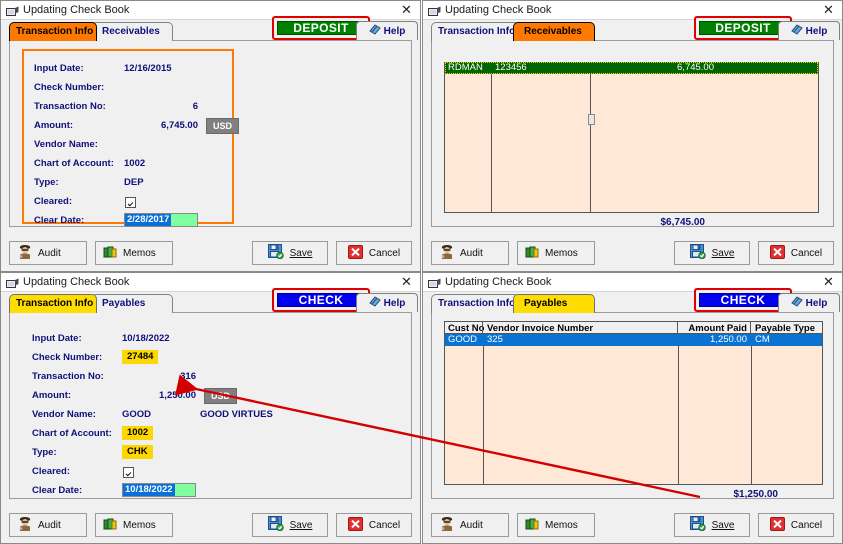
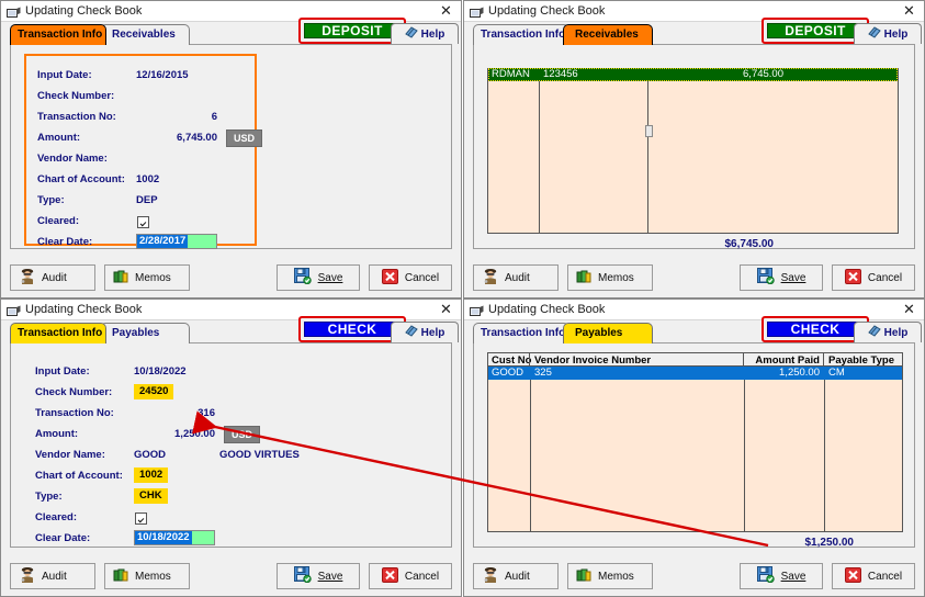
  Updating Check Book
  ✕
  Transaction Info
  Receivables
  DEPOSIT
  Help
  Input Date:
  12/16/2015
  Check Number:
  Transaction No:
  6
  Amount:
  6,745.00
  USD
  Vendor Name:
  Chart of Account:
  1002
  Type:
  DEP
  Cleared:
  Clear Date:
  2/28/2017
  Audit
  Memos
  Save
  Cancel
  Updating Check Book
  ✕
  Transaction Inf
  Receivables
  DEPOSIT
  Help
  RDMAN
  123456
  6,745.00
  $6,745.00
  Audit
  Memos
  Save
  Cancel
  Updating Check Book
  ✕
  Transaction Info
  Payables
  CHECK
  Help
  Input Date:
  10/18/2022
  Check Number:
- 27484
+ 24520
  Transaction No:
  316
  Amount:
  1,250.00
  Vendor Name:
  GOOD
  GOOD VIRTUES
  Chart of Account:
  1002
  Type:
  CHK
  Cleared:
  Clear Date:
  10/18/2022
  Audit
  Memos
  Save
  Cancel
  Updating Check Book
  ✕
  Transaction Inf
  Payables
  CHECK
  Help
  GOOD
  325
  1,250.00
  CM
  Cust N
  Vendor Invoice Number
  Amount Paid
  Payable Type
  $1,250.00
  Audit
  Memos
  Save
  Cancel
